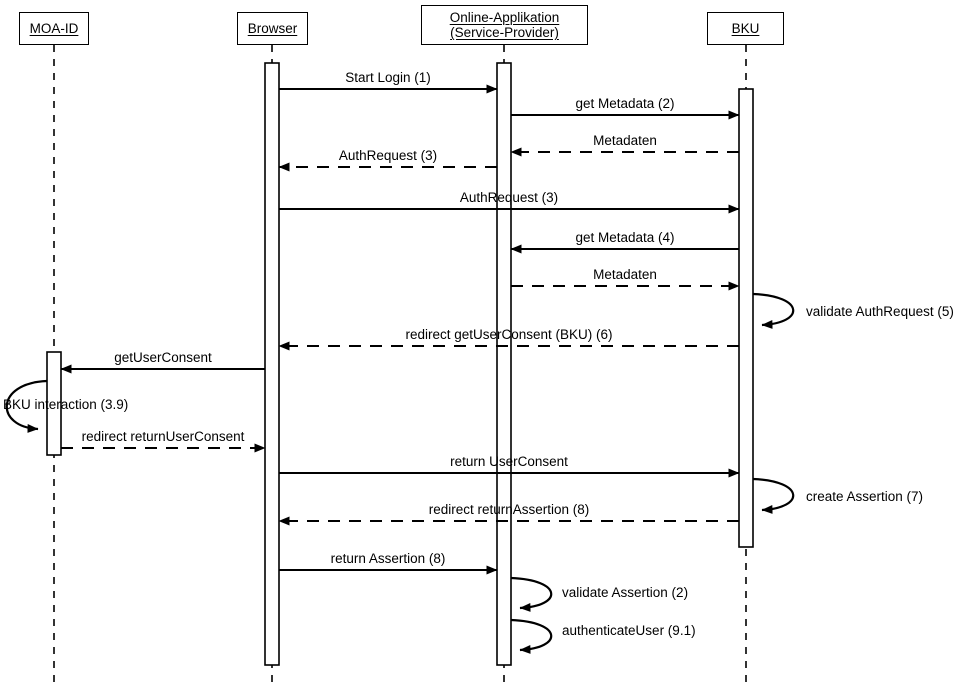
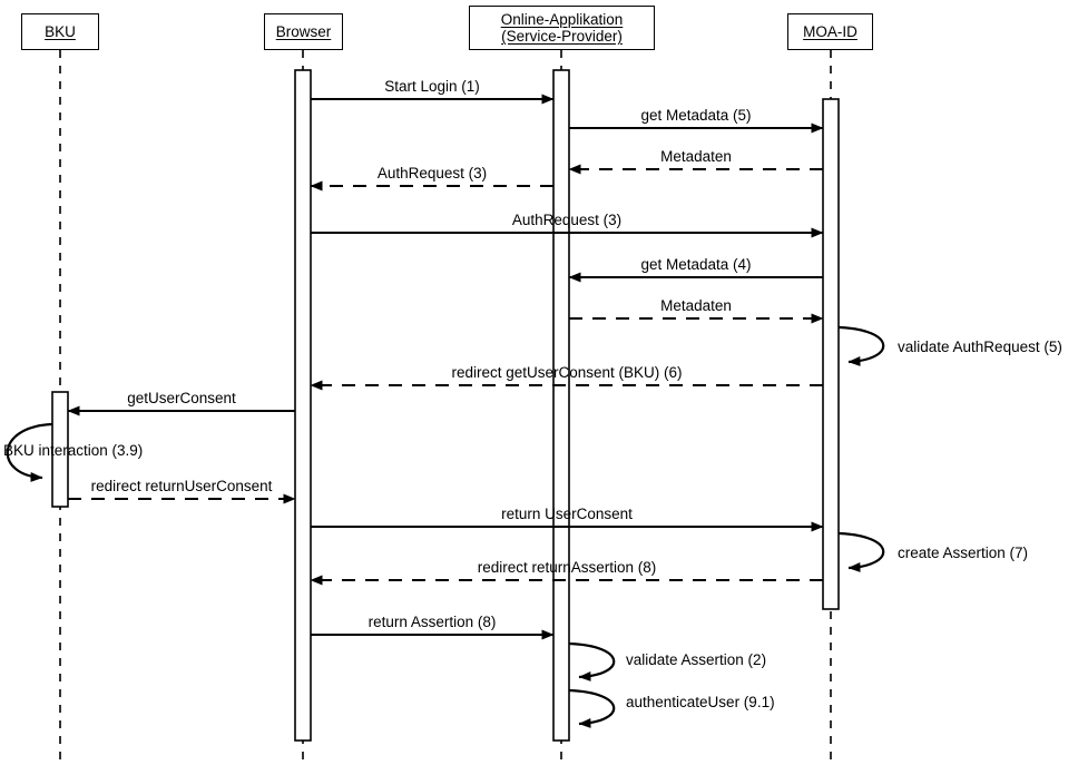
- MOA-ID
+ BKU
  Browser
  Online-Applikation (Service-Provider)
- BKU
+ MOA-ID
  Start Login (1)
- get Metadata (2)
+ get Metadata (5)
  Metadaten
  AuthRequest (3)
  AuthRequest (3)
  get Metadata (4)
  Metadaten
  redirect getUserConsent (BKU) (6)
  getUserConsent
  redirect returnUserConsent
  return UserConsent
  redirect returnAssertion (8)
  return Assertion (8)
  validate AuthRequest (5)
  BKU interaction (3.9)
  create Assertion (7)
  validate Assertion (2)
  authenticateUser (9.1)
